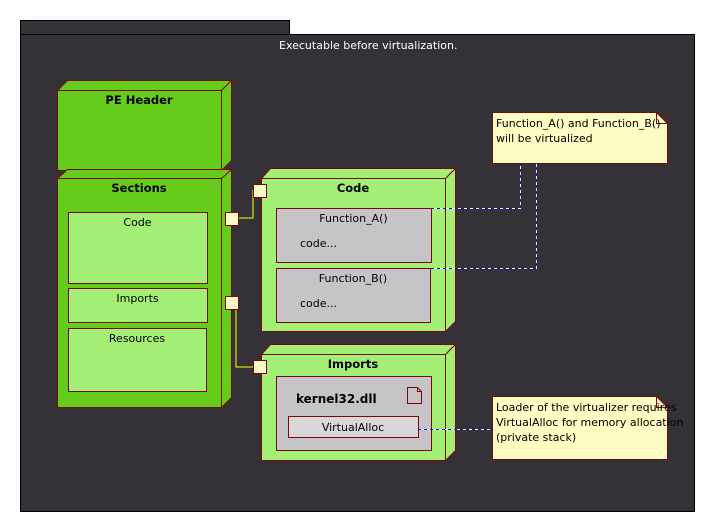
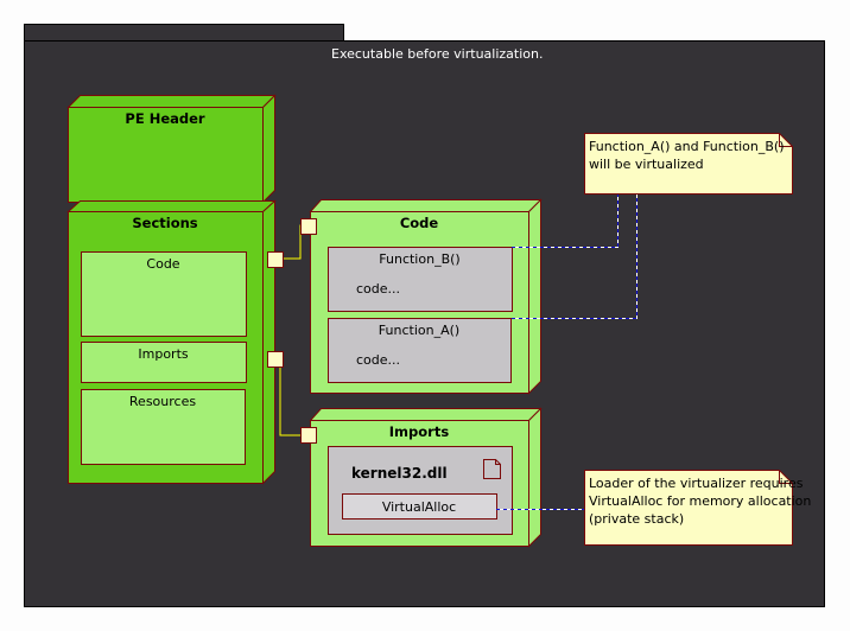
  Executable before virtualization.
  PE Header
  Sections
  Code
  Imports
  Resources
  Code
- Function_A()
+ Function_B()
  code...
- Function_B()
+ Function_A()
  code...
  Imports
  kernel32.dll
  VirtualAlloc
  Function_A() and Function_B()
  will be virtualized
  Loader of the virtualizer requires
  VirtualAlloc for memory allocation
  (private stack)
